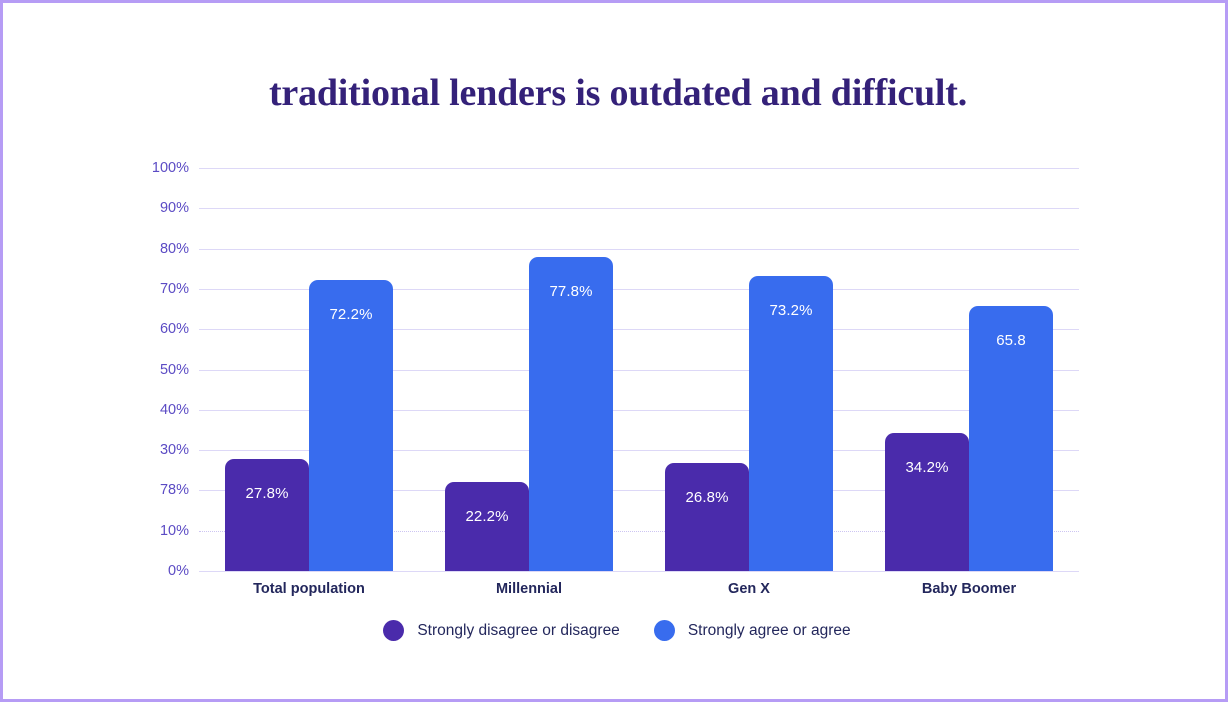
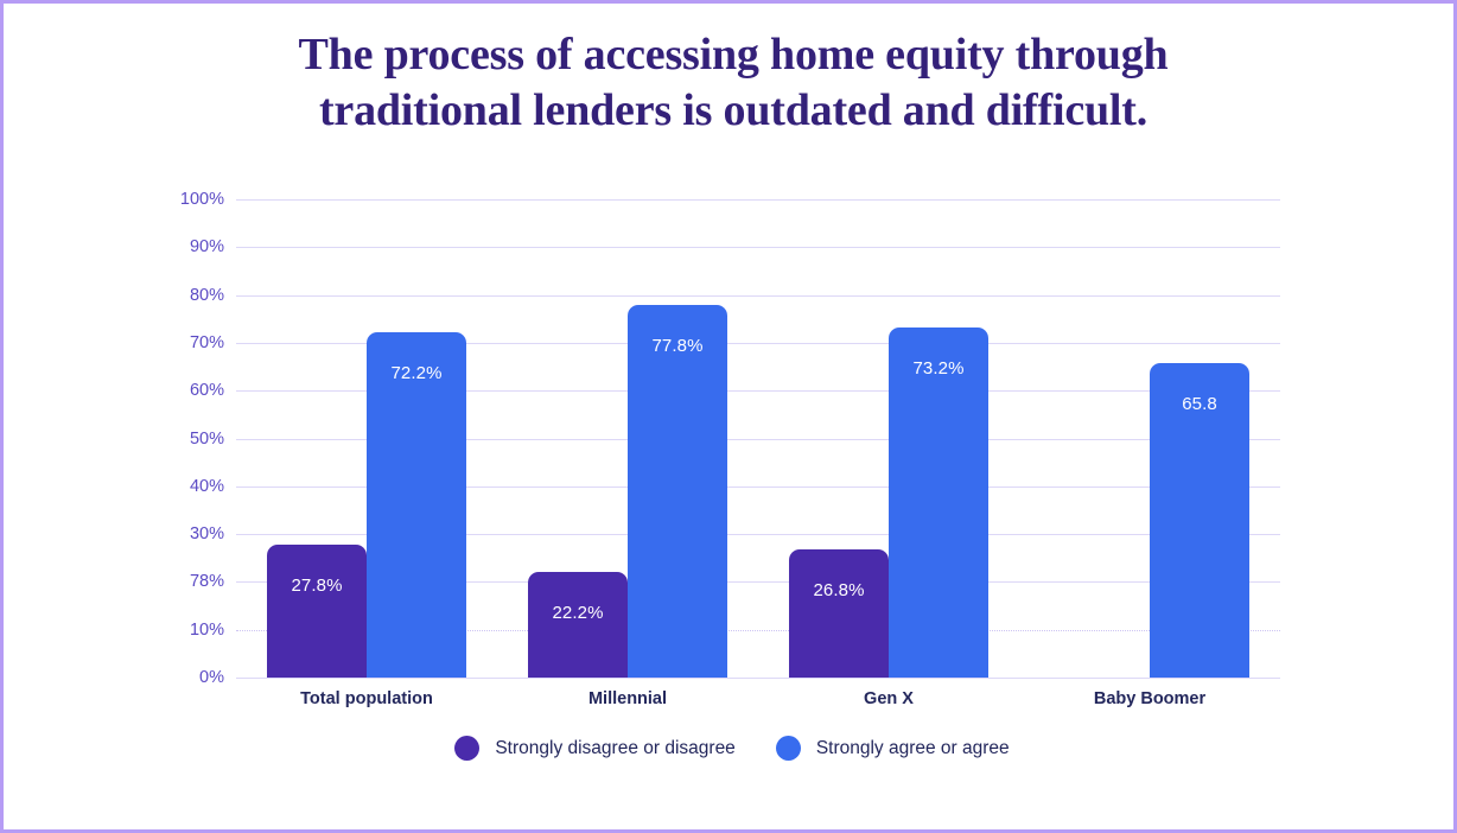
+ The process of accessing home equity through
  traditional lenders is outdated and difficult.
  100%
  90%
  80%
  70%
  60%
  50%
  40%
  30%
  78%
  10%
  0%
  27.8%
  72.2%
  22.2%
  77.8%
  26.8%
  73.2%
- 34.2%
  65.8
  Total population
  Millennial
  Gen X
  Baby Boomer
  Strongly disagree or disagree
  Strongly agree or agree
